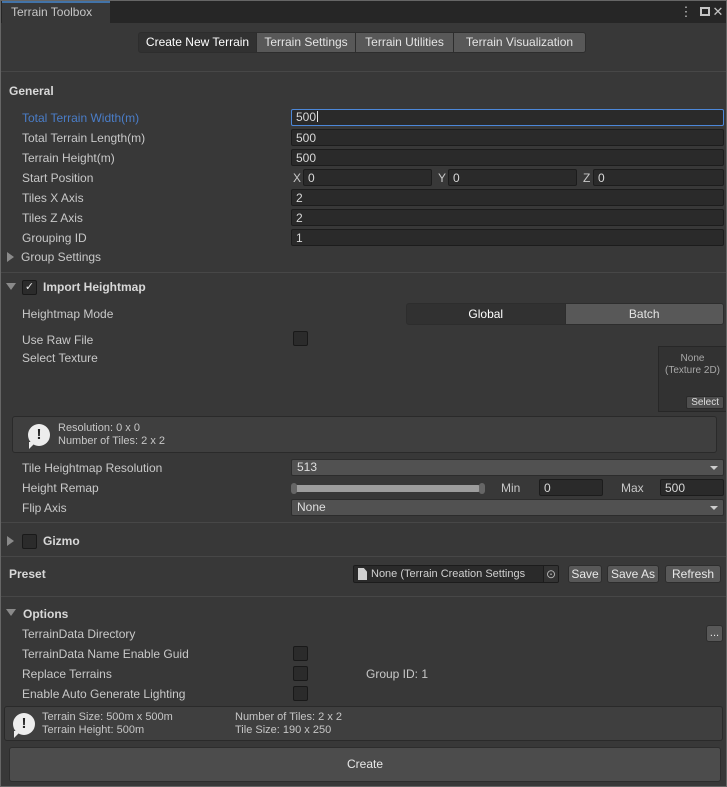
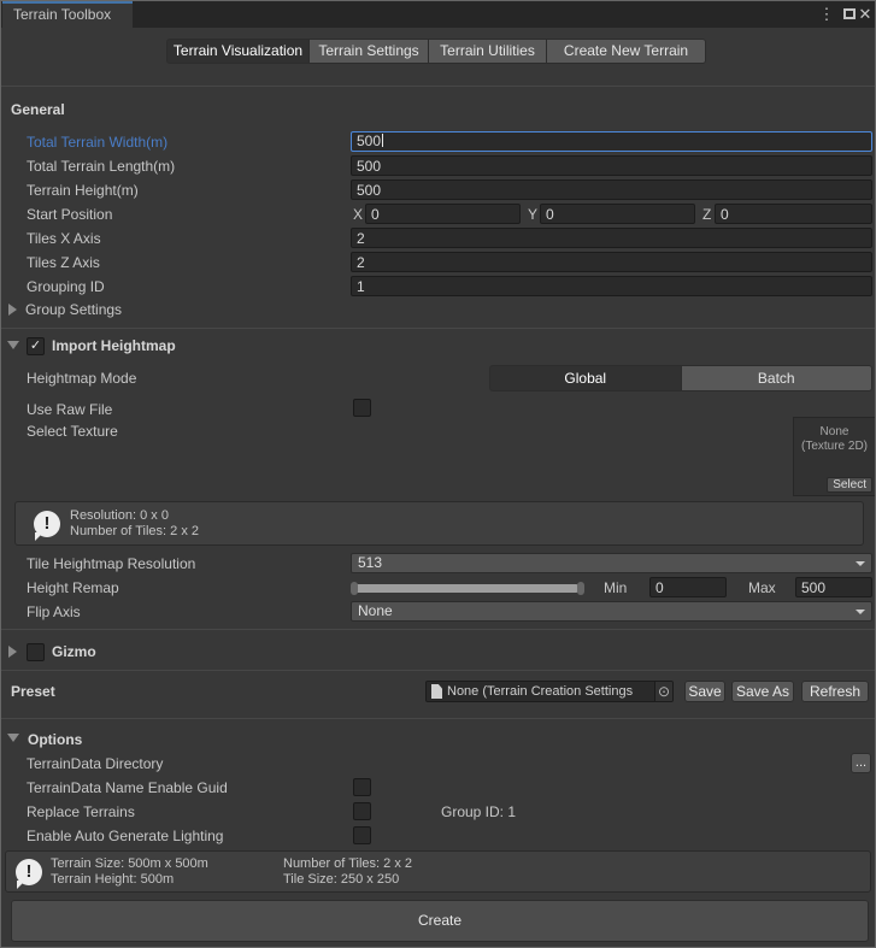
  Terrain Toolbox
  ⋮
  ✕
- Create New Terrain
+ Terrain Visualization
  Terrain Settings
  Terrain Utilities
- Terrain Visualization
+ Create New Terrain
  General
  Total Terrain Width(m)
  500
  Total Terrain Length(m)
  500
  Terrain Height(m)
  500
  Start Position
  X
  0
  Y
  0
  Z
  0
  Tiles X Axis
  2
  Tiles Z Axis
  2
  Grouping ID
  1
  Group Settings
  ✓
  Import Heightmap
  Heightmap Mode
  Global
  Batch
  Use Raw File
  Select Texture
  None
  (Texture 2D)
  Select
  !
  Resolution: 0 x 0
  Number of Tiles: 2 x 2
  Tile Heightmap Resolution
  513
  Height Remap
  Min
  0
  Max
  500
  Flip Axis
  None
  Gizmo
  Preset
  None (Terrain Creation Settings
  ⊙
  Save
  Save As
  Refresh
  Options
  TerrainData Directory
  ...
  TerrainData Name Enable Guid
  Replace Terrains
  Group ID: 1
  Enable Auto Generate Lighting
  !
  Terrain Size: 500m x 500m
  Terrain Height: 500m
  Number of Tiles: 2 x 2
- Tile Size: 190 x 250
+ Tile Size: 250 x 250
  Create
